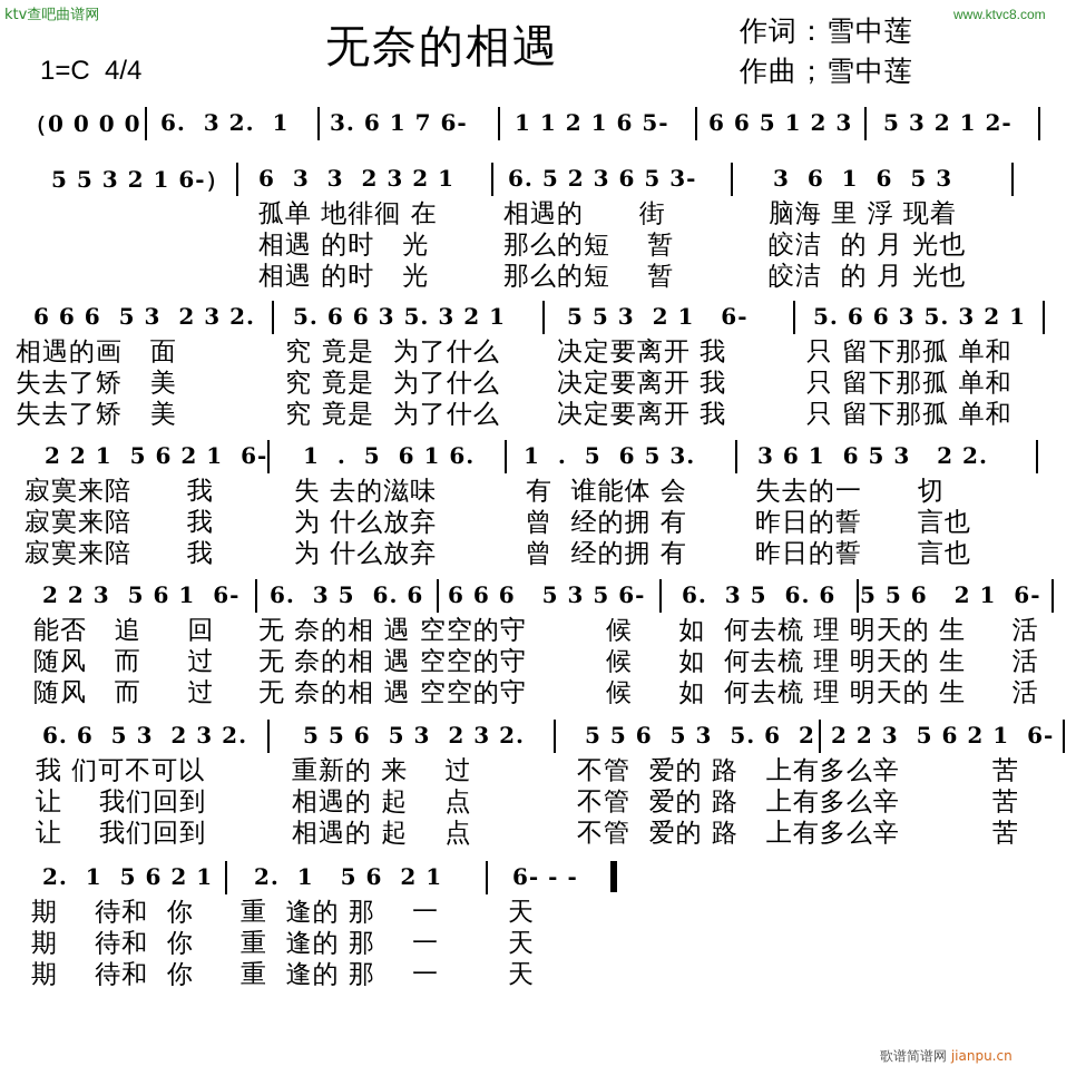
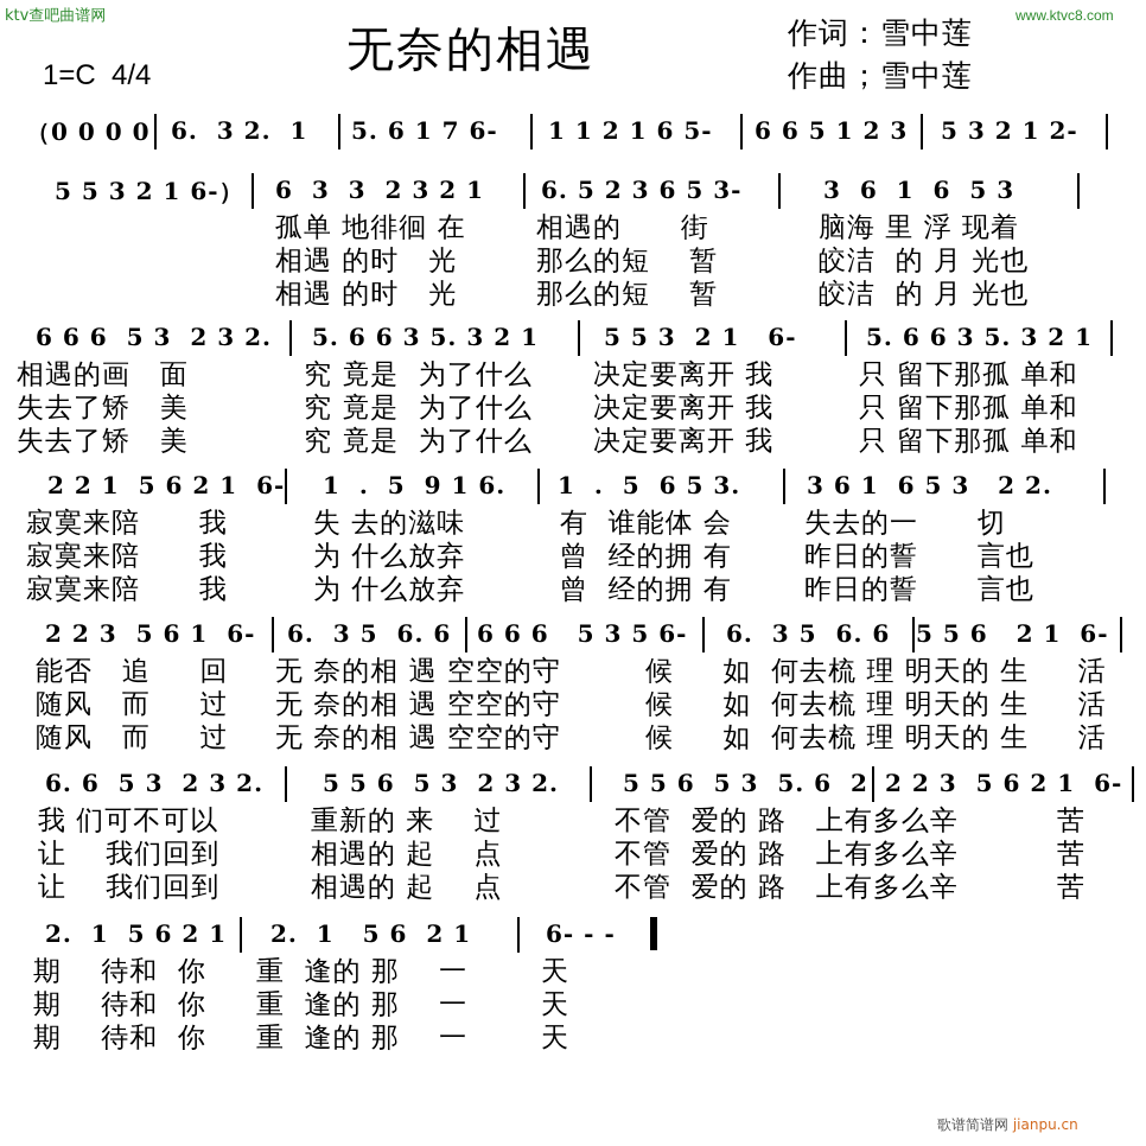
  ktv查吧曲谱网
  www.ktvc8.com
  无奈的相遇
  作词：雪中莲
  作曲；雪中莲
  1=C 4/4
  （0 0 0 0
  6. 3 2. 1
- 3. 6 1 7 6-
+ 5. 6 1 7 6-
  1 1 2 1 6 5-
  6 6 5 1 2 3
  5 3 2 1 2-
  5 5 3 2 1 6-）
  6 3 3 2 3 2 1
  6. 5 2 3 6 5 3-
  3 6 1 6 5 3
  孤单 地徘徊 在
  相遇 的时 光
  相遇 的时 光
  相遇的 街
  那么的短 暂
  那么的短 暂
  脑海 里 浮 现着
  皎洁 的 月 光也
  皎洁 的 月 光也
  6 6 6 5 3 2 3 2.
  5. 6 6 3 5. 3 2 1
  5 5 3 2 1 6-
  5. 6 6 3 5. 3 2 1
  相遇的画 面
  失去了矫 美
  失去了矫 美
  究 竟是 为了什么
  究 竟是 为了什么
  究 竟是 为了什么
  决定要离开 我
  决定要离开 我
  决定要离开 我
  只 留下那孤 单和
  只 留下那孤 单和
  只 留下那孤 单和
  2 2 1 5 6 2 1 6-
- 1 . 5 6 1 6.
+ 1 . 5 9 1 6.
  1 . 5 6 5 3.
  3 6 1 6 5 3 2 2.
  寂寞来陪 我
  寂寞来陪 我
  寂寞来陪 我
  失 去的滋味
  为 什么放弃
  为 什么放弃
  有 谁能体 会
  曾 经的拥 有
  曾 经的拥 有
  失去的一 切
  昨日的誓 言也
  昨日的誓 言也
  2 2 3 5 6 1 6-
  6. 3 5 6. 6
  6 6 6 5 3 5 6-
  6. 3 5 6. 6
  5 5 6 2 1 6-
  能否 追 回
  随风 而 过
  随风 而 过
  无 奈的相 遇 空空的守
  无 奈的相 遇 空空的守
  无 奈的相 遇 空空的守
  候 如 何去梳 理 明天的 生 活
  候 如 何去梳 理 明天的 生 活
  候 如 何去梳 理 明天的 生 活
  6. 6 5 3 2 3 2.
  5 5 6 5 3 2 3 2.
  5 5 6 5 3 5. 6 2
  2 2 3 5 6 2 1 6-
  我 们可不可以
  让 我们回到
  让 我们回到
  重新的 来 过
  相遇的 起 点
  相遇的 起 点
  不管 爱的 路 上有多么辛 苦
  不管 爱的 路 上有多么辛 苦
  不管 爱的 路 上有多么辛 苦
  2. 1 5 6 2 1
  2. 1 5 6 2 1
  6- - -
  期 待和 你
  期 待和 你
  期 待和 你
  重 逢的 那 一
  重 逢的 那 一
  重 逢的 那 一
  天
  天
  天
  歌谱简谱网 jianpu.cn
